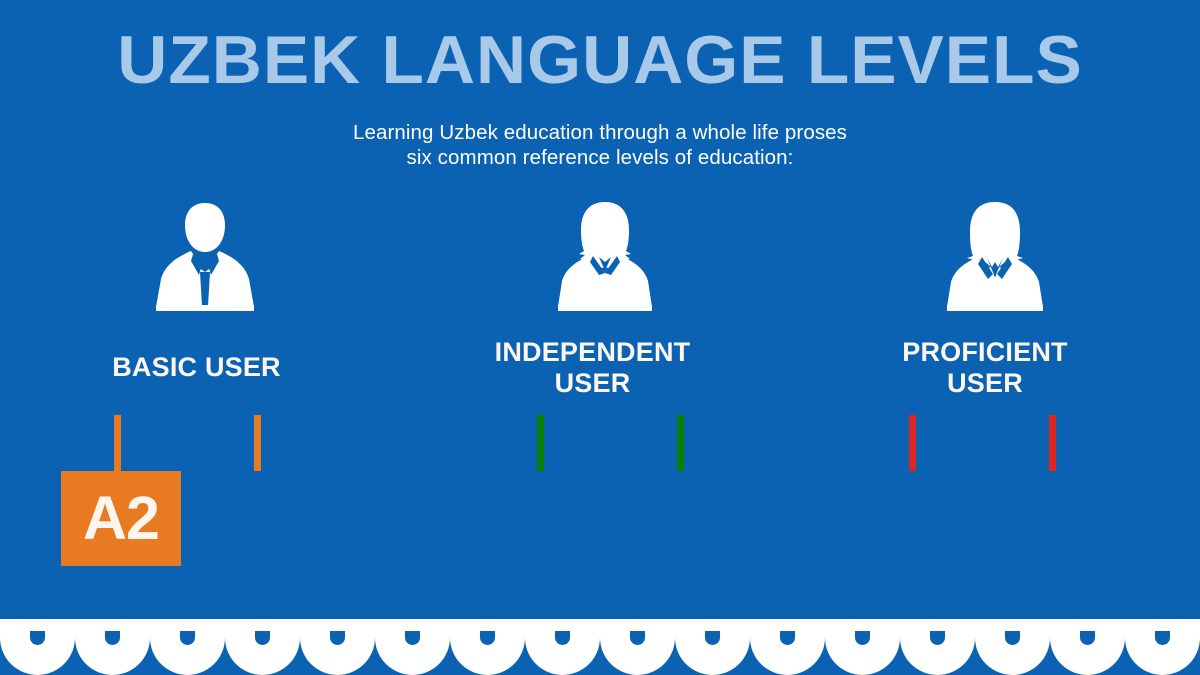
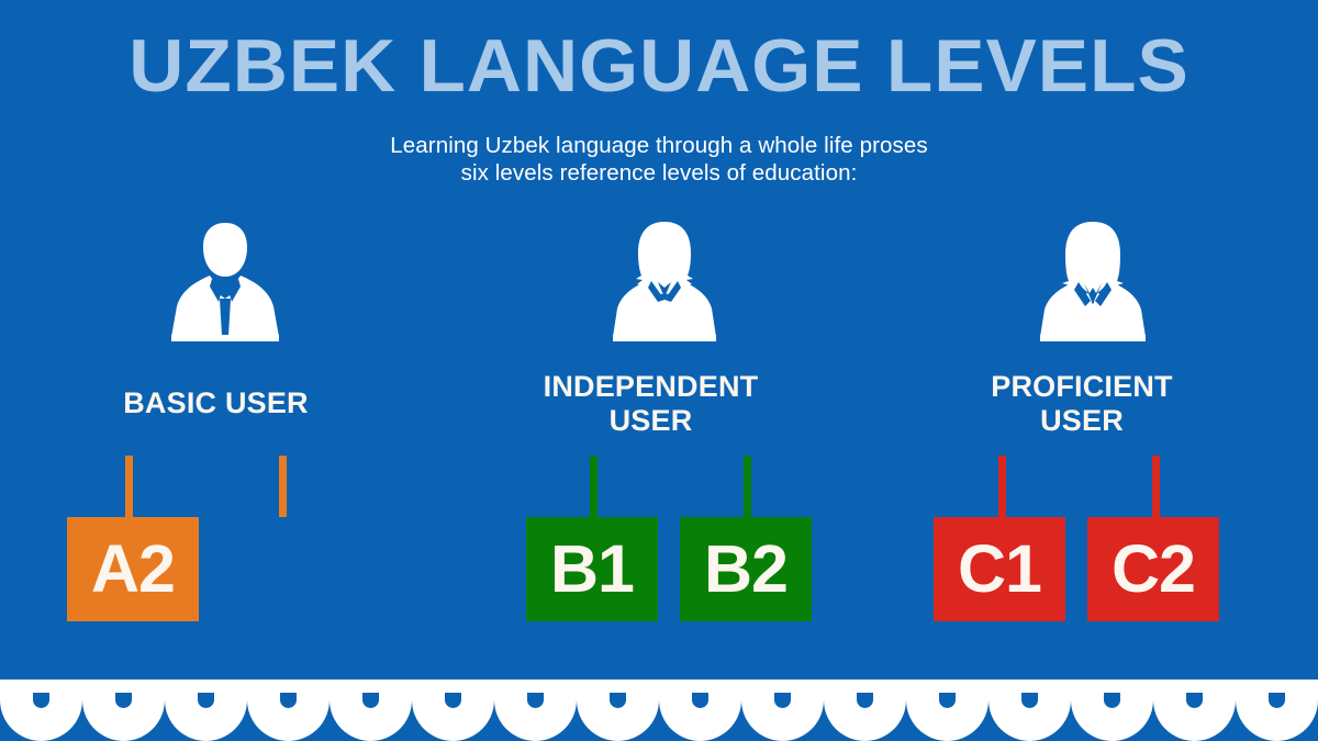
  UZBEK LANGUAGE LEVELS
- Learning Uzbek education through a whole life proses
+ Learning Uzbek language through a whole life proses
- six common reference levels of education:
+ six levels reference levels of education:
  BASIC USER
  A2
  INDEPENDENT
  USER
+ B1
+ B2
  PROFICIENT
  USER
+ C1
+ C2
